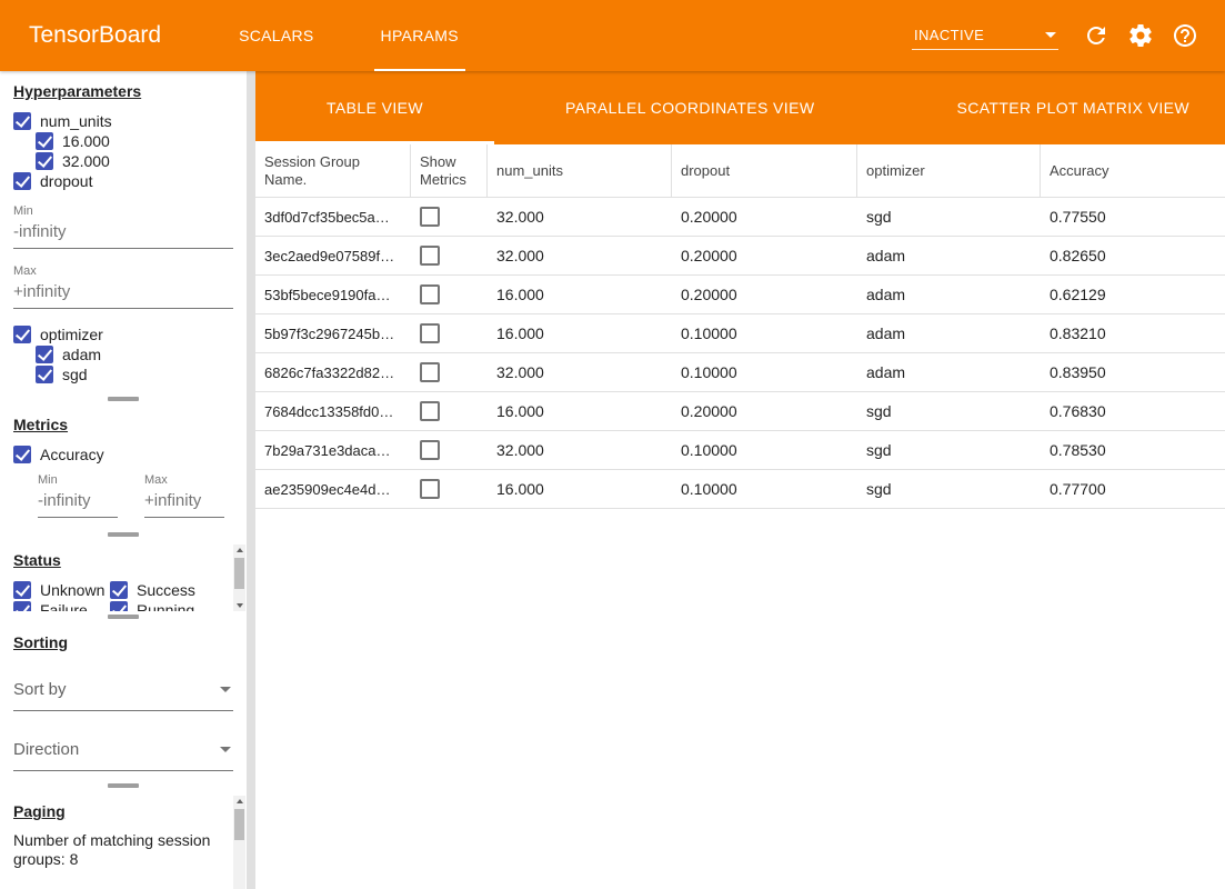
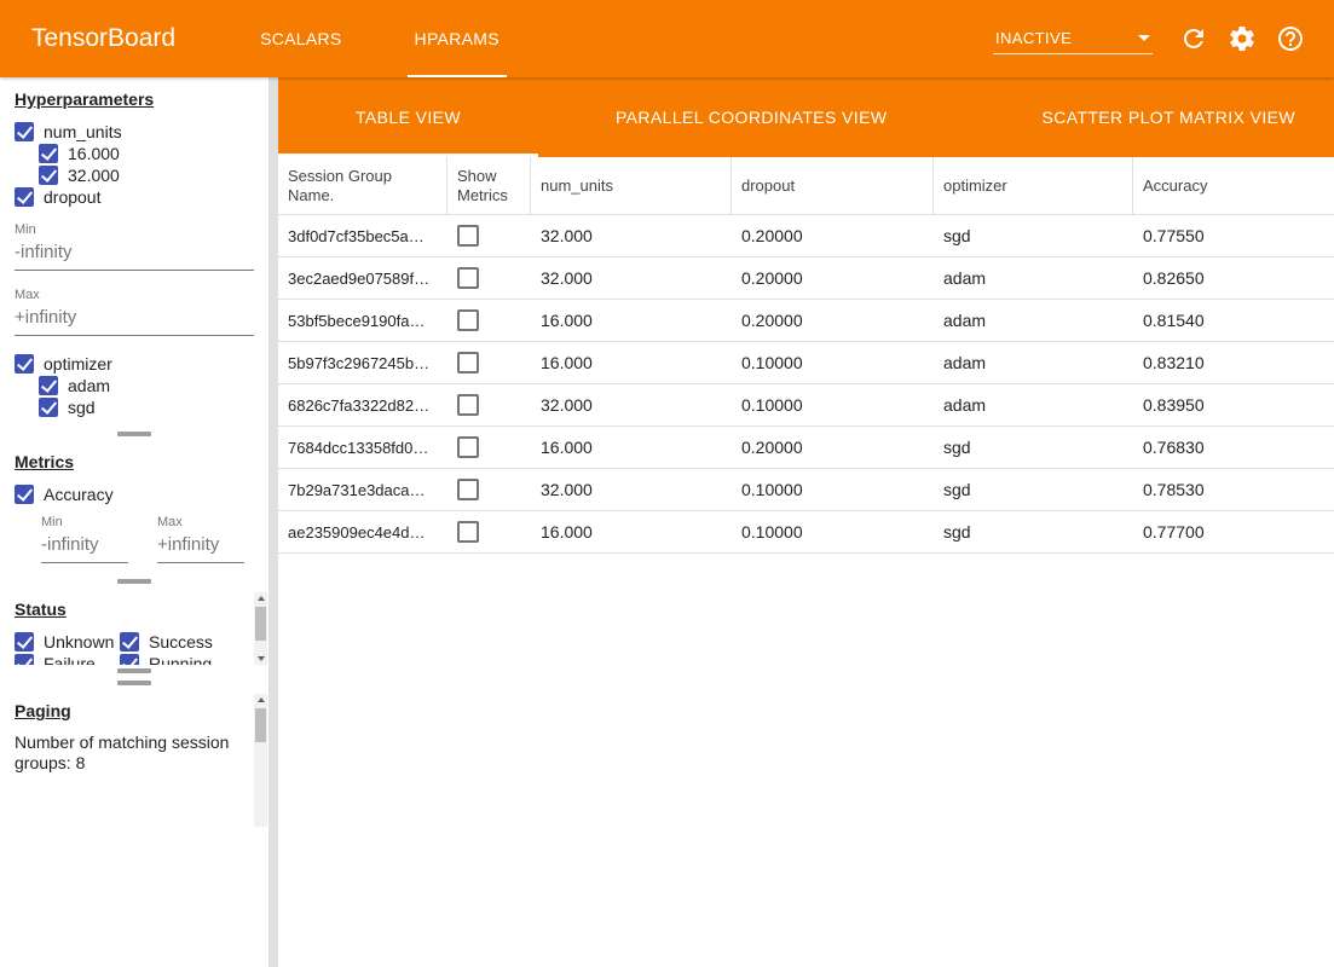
  TensorBoard
  SCALARS
  HPARAMS
  INACTIVE
  Hyperparameters
  num_units
  16.000
  32.000
  dropout
  Min
  -infinity
  Max
  +infinity
  optimizer
  adam
  sgd
  Metrics
  Accuracy
  Min
  -infinity
  Max
  +infinity
  Status
  Unknown
  Success
  Failure
  Running
- Sorting
- Sort by
- Direction
  Paging
  Number of matching session groups: 8
  TABLE VIEW
  PARALLEL COORDINATES VIEW
  SCATTER PLOT MATRIX VIEW
  Session Group Name.
  Show Metrics
  num_units
  dropout
  optimizer
  Accuracy
  3df0d7cf35bec5a…
  32.000
  0.20000
  sgd
  0.77550
  3ec2aed9e07589f…
  32.000
  0.20000
  adam
  0.82650
  53bf5bece9190fa…
  16.000
  0.20000
  adam
- 0.62129
+ 0.81540
  5b97f3c2967245b…
  16.000
  0.10000
  adam
  0.83210
  6826c7fa3322d82…
  32.000
  0.10000
  adam
  0.83950
  7684dcc13358fd0…
  16.000
  0.20000
  sgd
  0.76830
  7b29a731e3daca…
  32.000
  0.10000
  sgd
  0.78530
  ae235909ec4e4d…
  16.000
  0.10000
  sgd
  0.77700
